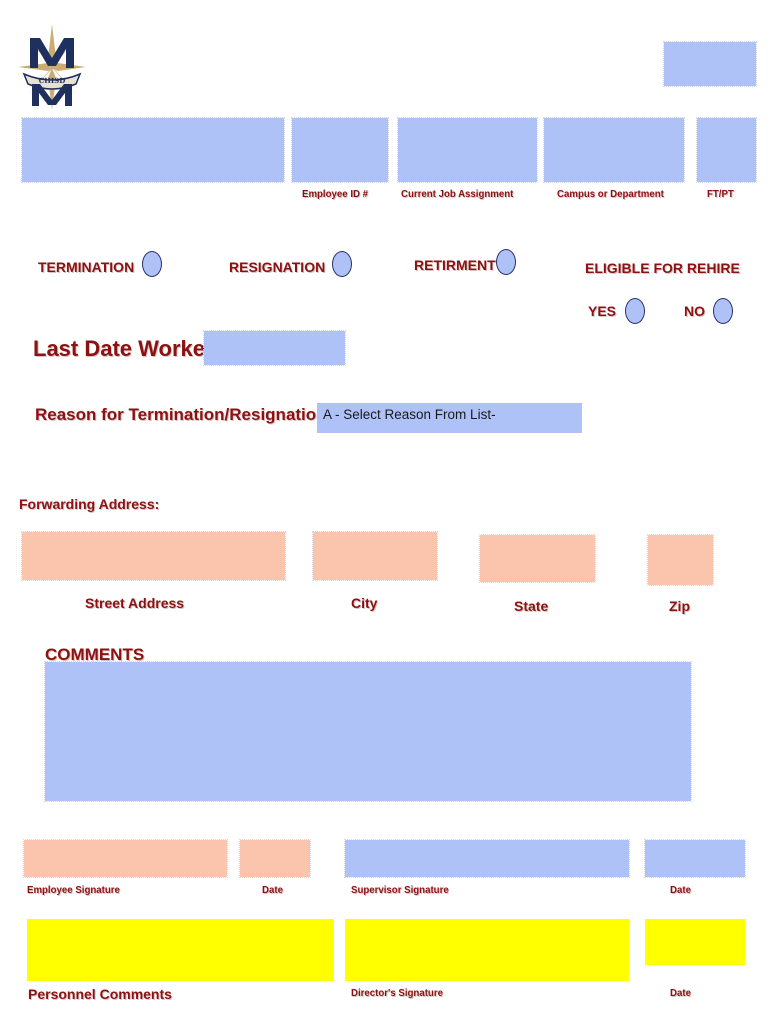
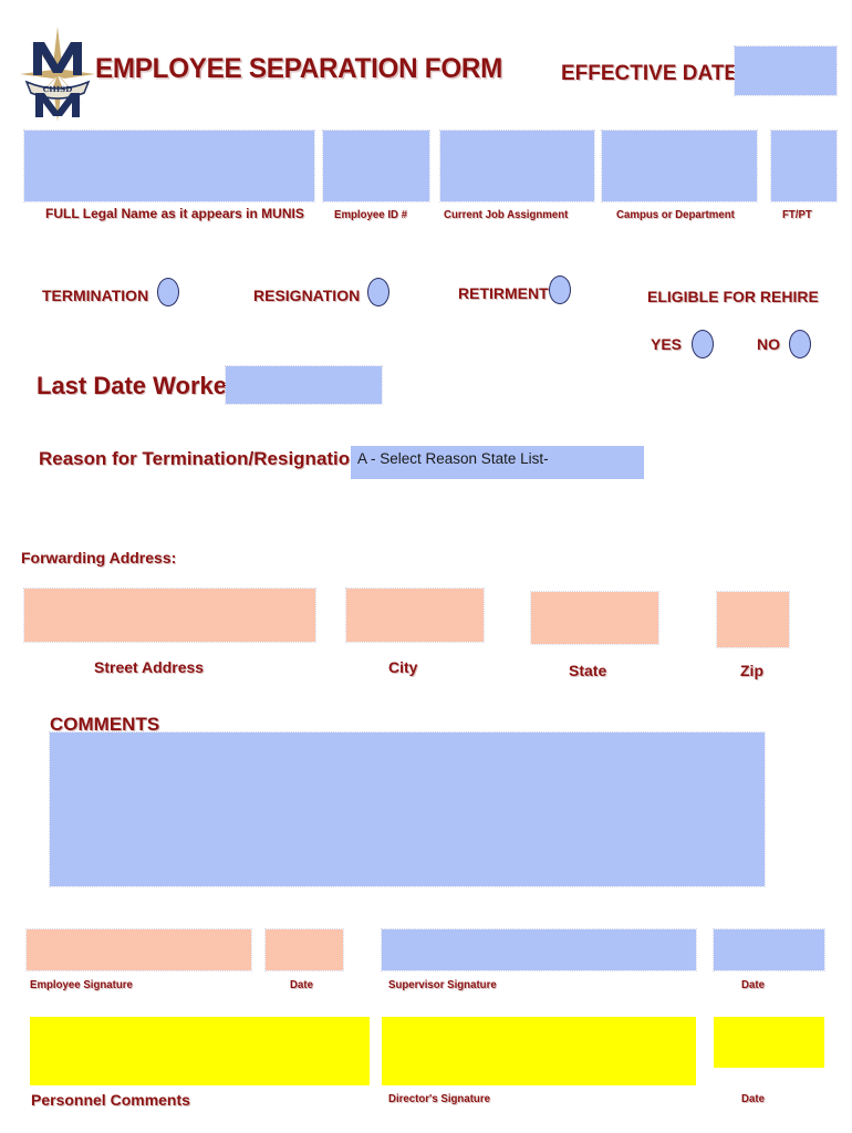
  CHISD
+ EMPLOYEE SEPARATION FORM
+ EFFECTIVE DATE
+ FULL Legal Name as it appears in MUNIS
  Employee ID #
  Current Job Assignment
  Campus or Department
  FT/PT
  TERMINATION
  RESIGNATION
  RETIRMENT
  ELIGIBLE FOR REHIRE
  YES
  NO
  Last Date Worke
  Reason for Termination/Resignatio
- A - Select Reason From List-
+ A - Select Reason State List-
  Forwarding Address:
  Street Address
  City
  State
  Zip
  COMMENTS
  Employee Signature
  Date
  Supervisor Signature
  Date
  Personnel Comments
  Director's Signature
  Date
